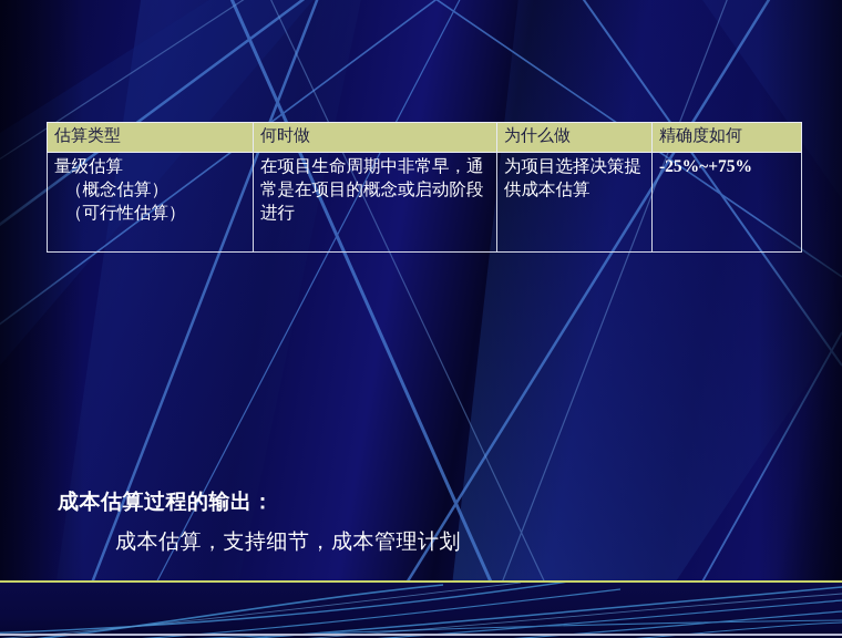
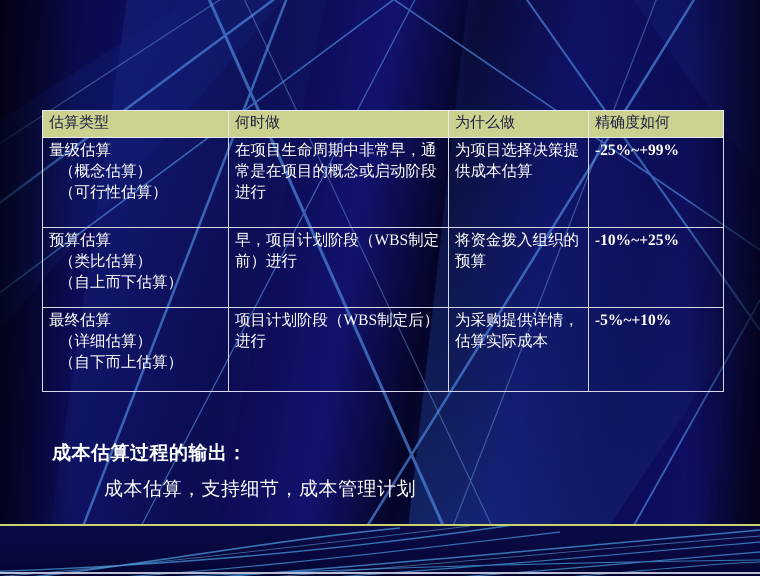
  估算类型	何时做	为什么做	精确度如何
- 量级估算 （概念估算） （可行性估算）	在项目生命周期中非常早，通常是在项目的概念或启动阶段进行	为项目选择决策提供成本估算	-25%~+75%
+ 量级估算 （概念估算） （可行性估算）	在项目生命周期中非常早，通常是在项目的概念或启动阶段进行	为项目选择决策提供成本估算	-25%~+99%
+ 预算估算 （类比估算） （自上而下估算）	早，项目计划阶段（WBS制定前）进行	将资金拨入组织的预算	-10%~+25%
+ 最终估算 （详细估算） （自下而上估算）	项目计划阶段（WBS制定后）进行	为采购提供详情，估算实际成本	-5%~+10%
  成本估算过程的输出：
  成本估算，支持细节，成本管理计划
